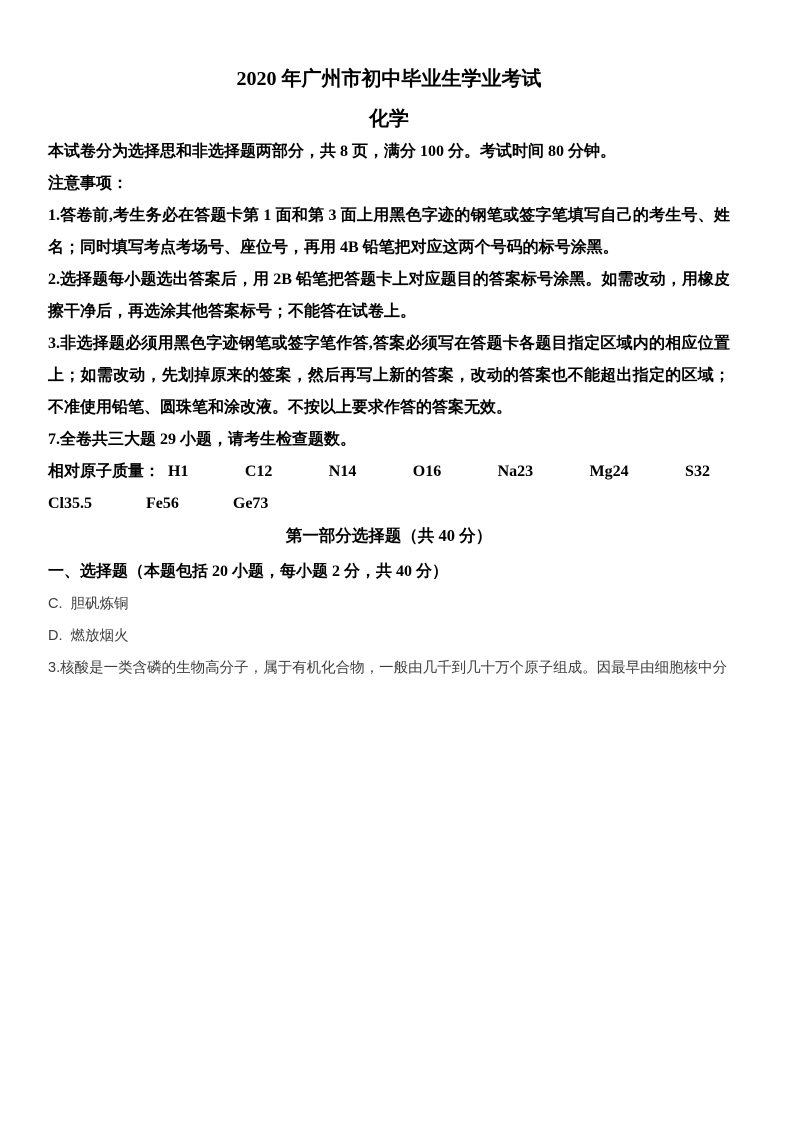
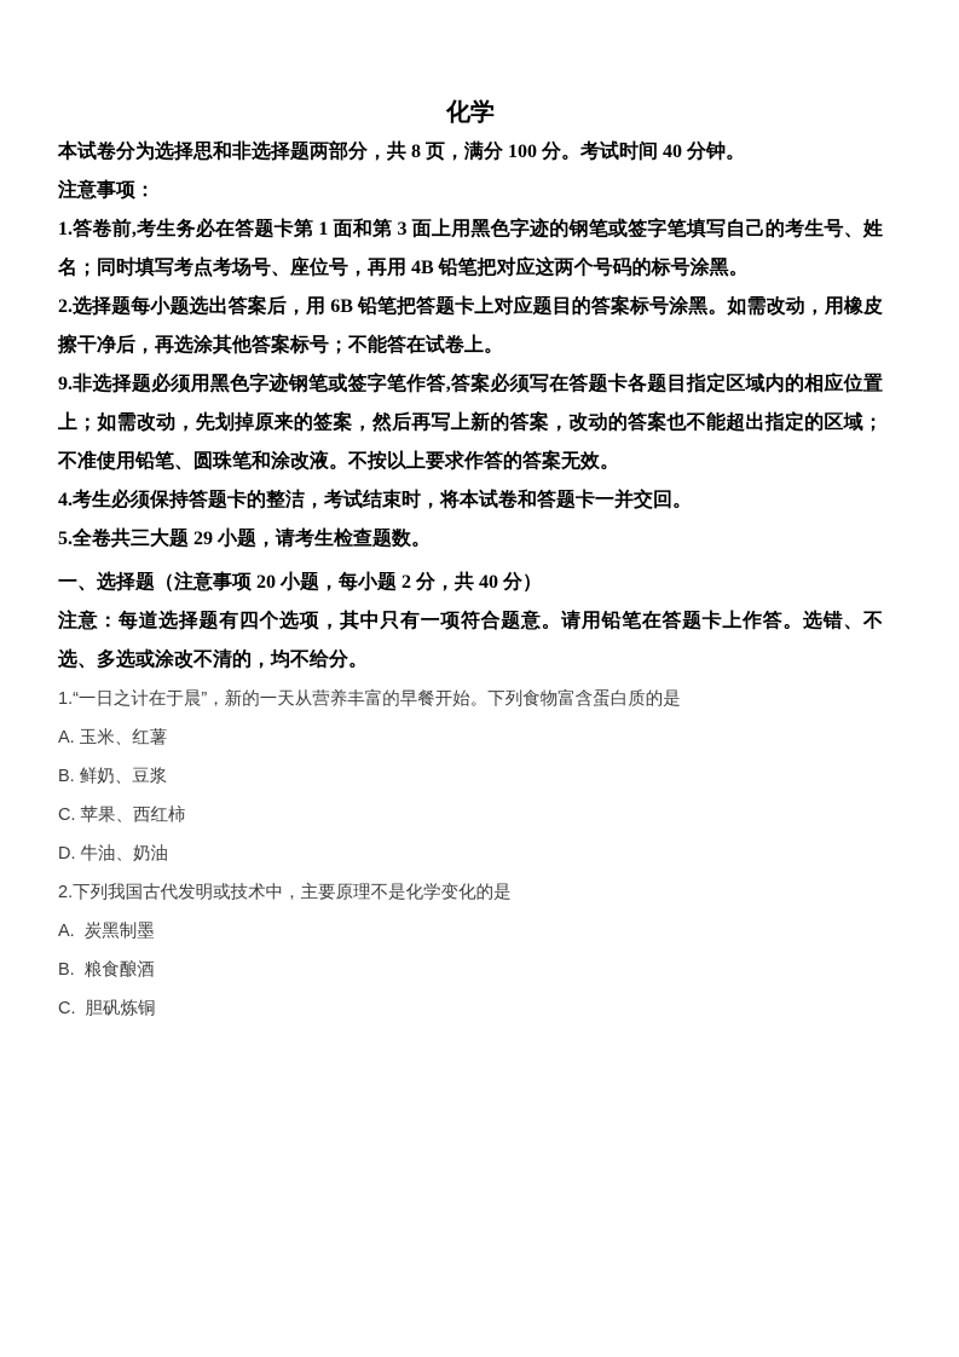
- 2020 年广州市初中毕业生学业考试
  化学
- 本试卷分为选择思和非选择题两部分，共 8 页，满分 100 分。考试时间 80 分钟。
+ 本试卷分为选择思和非选择题两部分，共 8 页，满分 100 分。考试时间 40 分钟。
  注意事项：
  1.答卷前,考生务必在答题卡第 1 面和第 3 面上用黑色字迹的钢笔或签字笔填写自己的考生号、姓名；同时填写考点考场号、座位号，再用 4B 铅笔把对应这两个号码的标号涂黑。
- 2.选择题每小题选出答案后，用 2B 铅笔把答题卡上对应题目的答案标号涂黑。如需改动，用橡皮擦干净后，再选涂其他答案标号；不能答在试卷上。
+ 2.选择题每小题选出答案后，用 6B 铅笔把答题卡上对应题目的答案标号涂黑。如需改动，用橡皮擦干净后，再选涂其他答案标号；不能答在试卷上。
- 3.非选择题必须用黑色字迹钢笔或签字笔作答,答案必须写在答题卡各题目指定区域内的相应位置上；如需改动，先划掉原来的签案，然后再写上新的答案，改动的答案也不能超出指定的区域；不准使用铅笔、圆珠笔和涂改液。不按以上要求作答的答案无效。
+ 9.非选择题必须用黑色字迹钢笔或签字笔作答,答案必须写在答题卡各题目指定区域内的相应位置上；如需改动，先划掉原来的签案，然后再写上新的答案，改动的答案也不能超出指定的区域；不准使用铅笔、圆珠笔和涂改液。不按以上要求作答的答案无效。
+ 4.考生必须保持答题卡的整洁，考试结束时，将本试卷和答题卡一并交回。
- 7.全卷共三大题 29 小题，请考生检查题数。
+ 5.全卷共三大题 29 小题，请考生检查题数。
- 相对原子质量： H1
- C12
- N14
- O16
- Na23
- Mg24
- S32
- Cl35.5 Fe56 Ge73
- 第一部分选择题（共 40 分）
- 一、选择题（本题包括 20 小题，每小题 2 分，共 40 分）
+ 一、选择题（注意事项 20 小题，每小题 2 分，共 40 分）
+ 注意：每道选择题有四个选项，其中只有一项符合题意。请用铅笔在答题卡上作答。选错、不选、多选或涂改不清的，均不给分。
+ 1.“一日之计在于晨”，新的一天从营养丰富的早餐开始。下列食物富含蛋白质的是
+ A. 玉米、红薯
+ B. 鲜奶、豆浆
+ C. 苹果、西红柿
+ D. 牛油、奶油
+ 2.下列我国古代发明或技术中，主要原理不是化学变化的是
+ A. 炭黑制墨
+ B. 粮食酿酒
  C. 胆矾炼铜
- D. 燃放烟火
- 3.核酸是一类含磷的生物高分子，属于有机化合物，一般由几千到几十万个原子组成。因最早由细胞核中分
